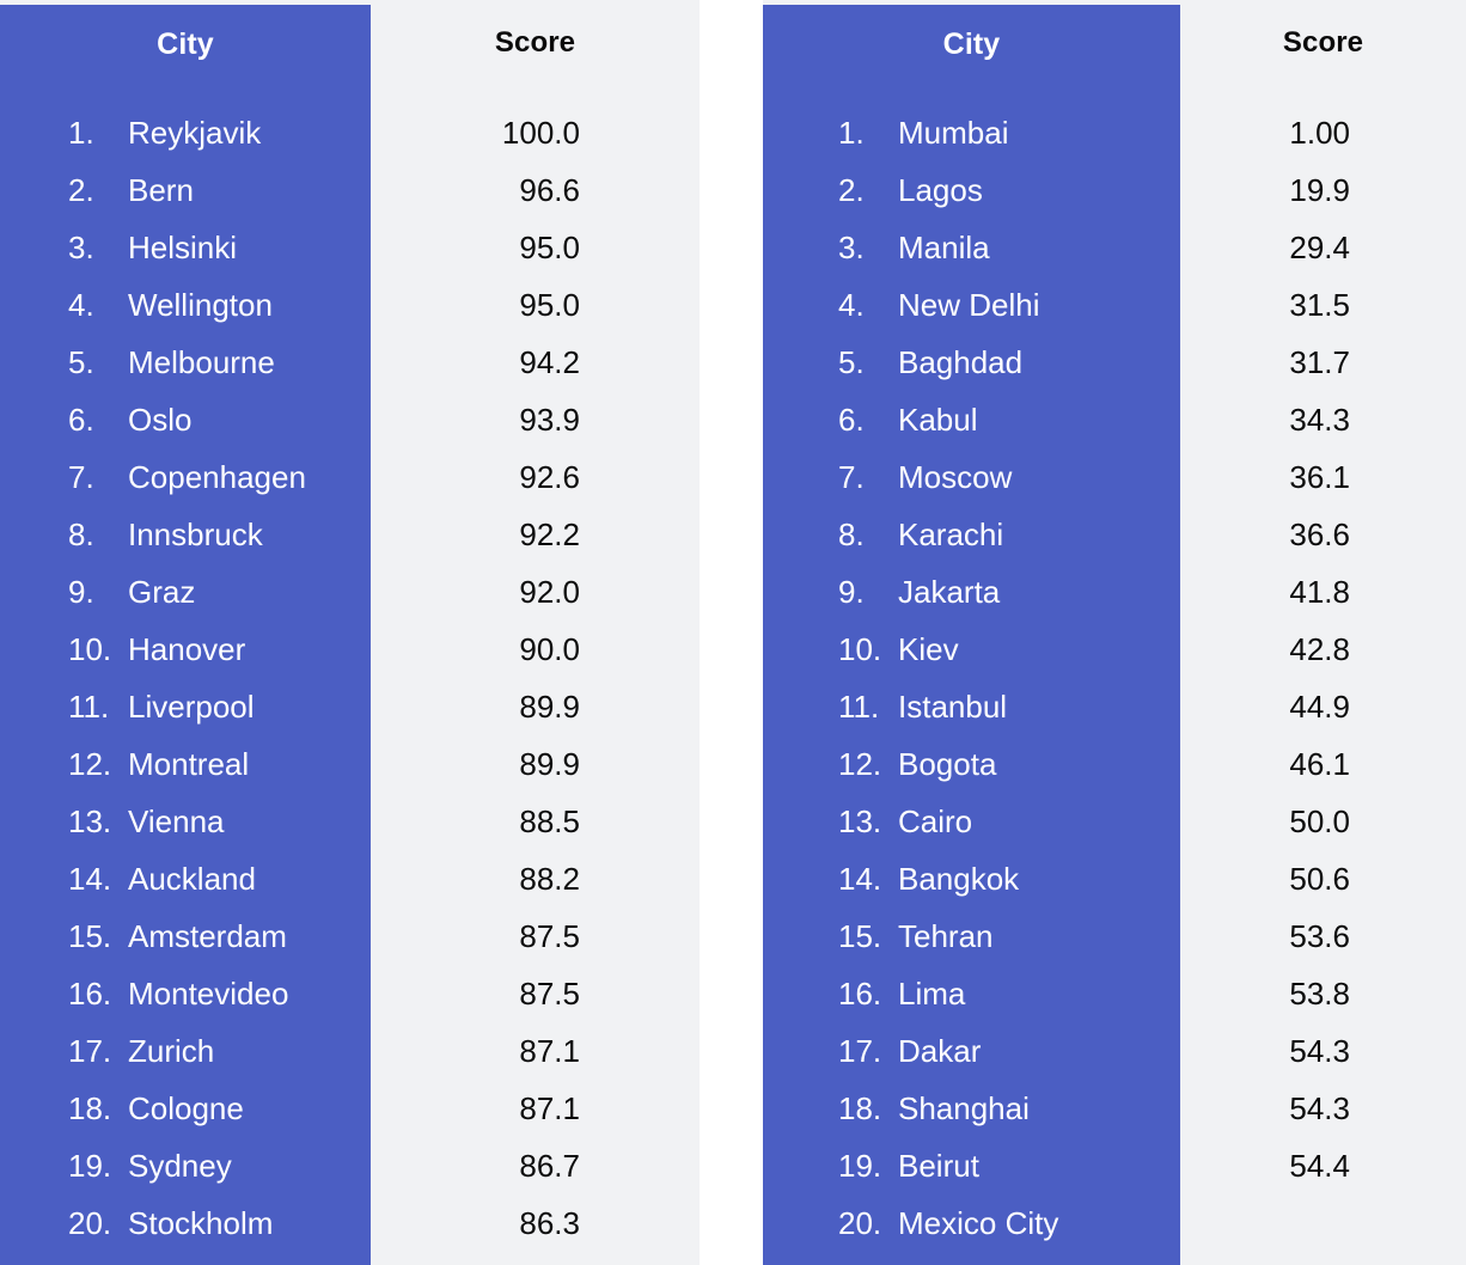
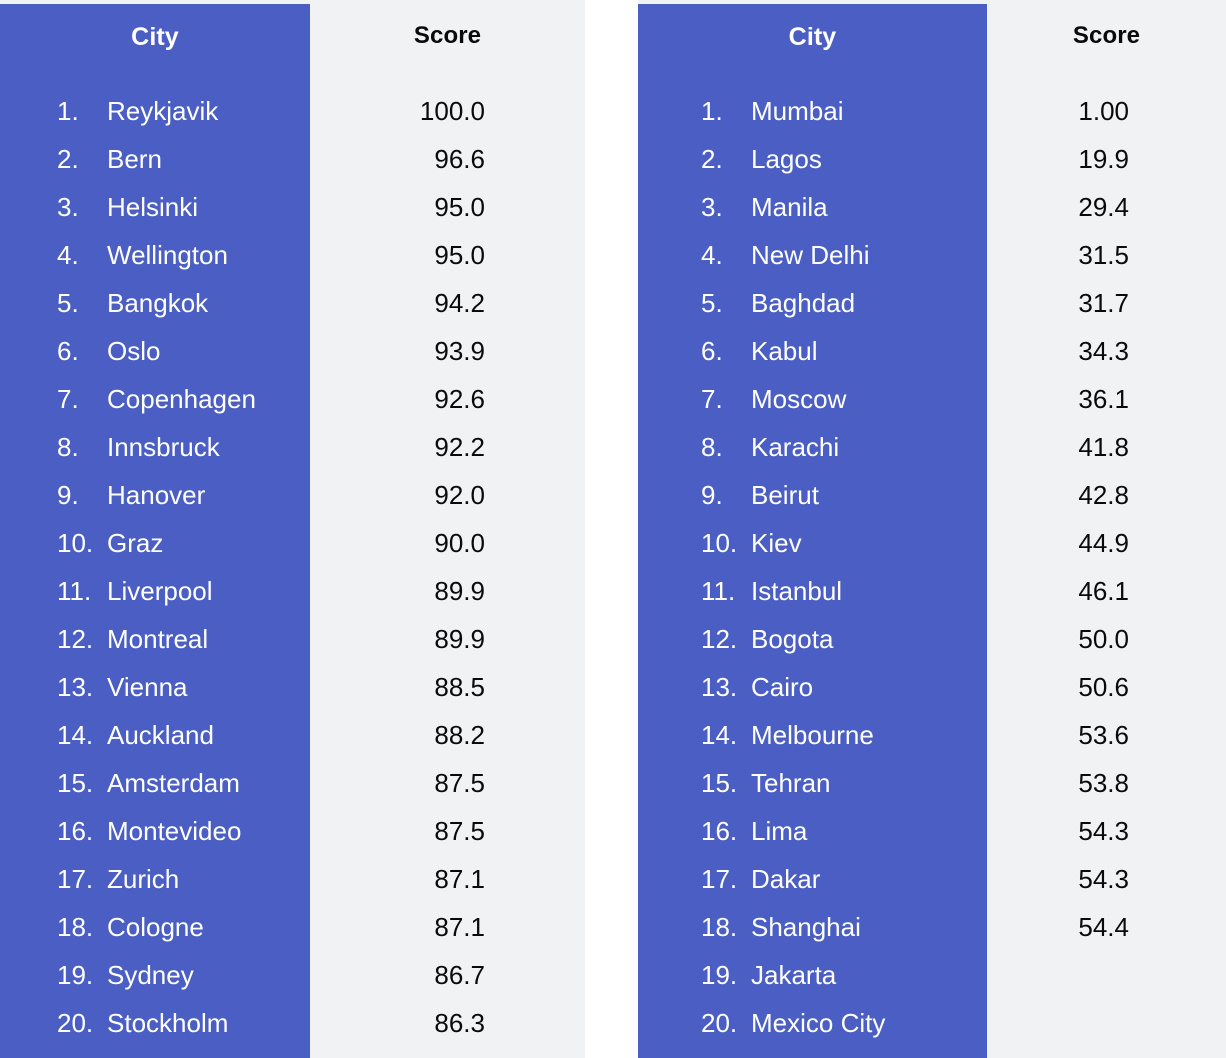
  City
  1.
  Reykjavik
  2.
  Bern
  3.
  Helsinki
  4.
  Wellington
  5.
- Melbourne
+ Bangkok
  6.
  Oslo
  7.
  Copenhagen
  8.
  Innsbruck
  9.
- Graz
+ Hanover
  10.
- Hanover
+ Graz
  11.
  Liverpool
  12.
  Montreal
  13.
  Vienna
  14.
  Auckland
  15.
  Amsterdam
  16.
  Montevideo
  17.
  Zurich
  18.
  Cologne
  19.
  Sydney
  20.
  Stockholm
  Score
  100.0
  96.6
  95.0
  95.0
  94.2
  93.9
  92.6
  92.2
  92.0
  90.0
  89.9
  89.9
  88.5
  88.2
  87.5
  87.5
  87.1
  87.1
  86.7
  86.3
  City
  1.
  Mumbai
  2.
  Lagos
  3.
  Manila
  4.
  New Delhi
  5.
  Baghdad
  6.
  Kabul
  7.
  Moscow
  8.
  Karachi
  9.
- Jakarta
+ Beirut
  10.
  Kiev
  11.
  Istanbul
  12.
  Bogota
  13.
  Cairo
  14.
- Bangkok
+ Melbourne
  15.
  Tehran
  16.
  Lima
  17.
  Dakar
  18.
  Shanghai
  19.
- Beirut
+ Jakarta
  20.
  Mexico City
  Score
  1.00
  19.9
  29.4
  31.5
  31.7
  34.3
  36.1
- 36.6
  41.8
  42.8
  44.9
  46.1
  50.0
  50.6
  53.6
  53.8
  54.3
  54.3
  54.4
